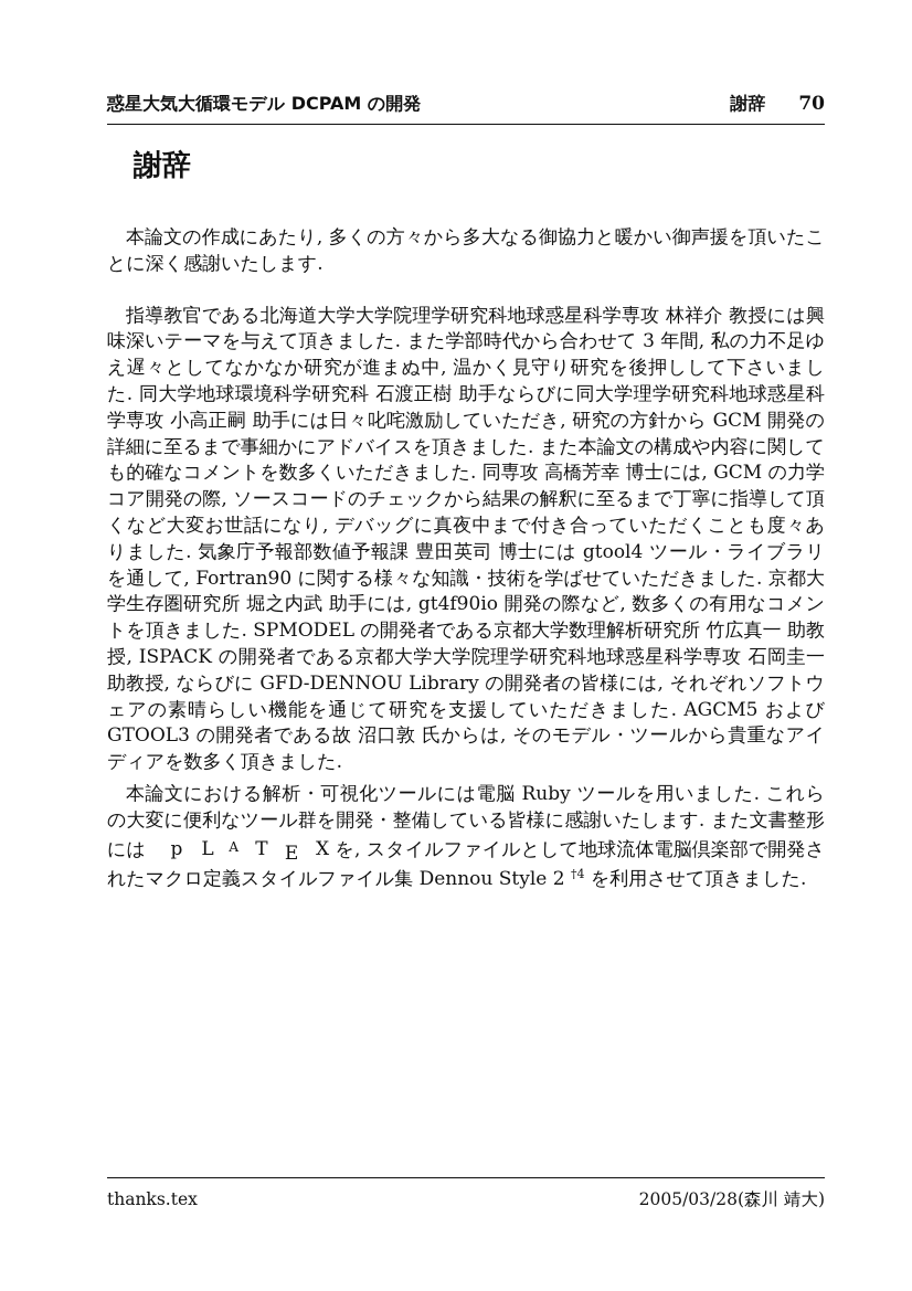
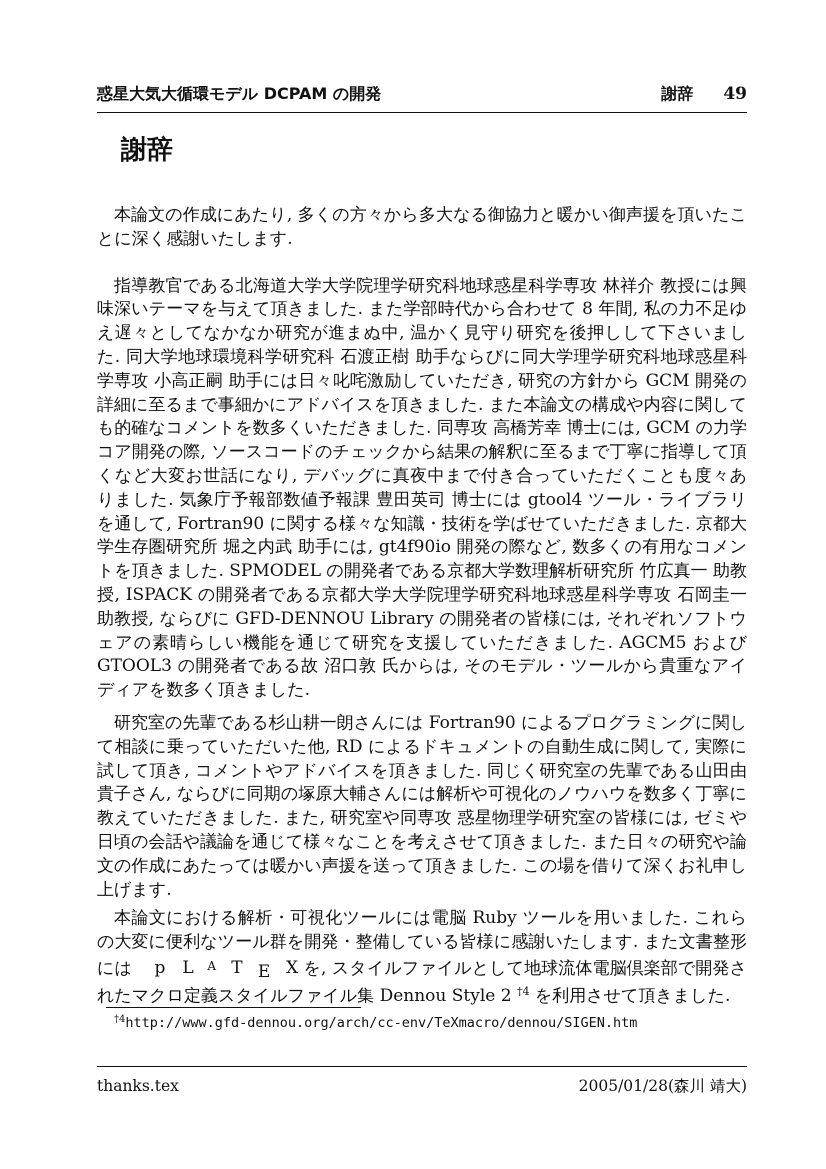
  惑星大気大循環モデル DCPAM の開発
  謝辞
- 70
+ 49
  謝辞
  本論文の作成にあたり, 多くの方々から多大なる御協力と暖かい御声援を頂いたことに深く感謝いたします.
- 指導教官である北海道大学大学院理学研究科地球惑星科学専攻 林祥介 教授には興味深いテーマを与えて頂きました. また学部時代から合わせて 3 年間, 私の力不足ゆえ遅々としてなかなか研究が進まぬ中, 温かく見守り研究を後押しして下さいました. 同大学地球環境科学研究科 石渡正樹 助手ならびに同大学理学研究科地球惑星科学専攻 小高正嗣 助手には日々叱咤激励していただき, 研究の方針から GCM 開発の詳細に至るまで事細かにアドバイスを頂きました. また本論文の構成や内容に関しても的確なコメントを数多くいただきました. 同専攻 高橋芳幸 博士には, GCM の力学コア開発の際, ソースコードのチェックから結果の解釈に至るまで丁寧に指導して頂くなど大変お世話になり, デバッグに真夜中まで付き合っていただくことも度々ありました. 気象庁予報部数値予報課 豊田英司 博士には gtool4 ツール・ライブラリを通して, Fortran90 に関する様々な知識・技術を学ばせていただきました. 京都大学生存圏研究所 堀之内武 助手には, gt4f90io 開発の際など, 数多くの有用なコメントを頂きました. SPMODEL の開発者である京都大学数理解析研究所 竹広真一 助教授, ISPACK の開発者である京都大学大学院理学研究科地球惑星科学専攻 石岡圭一 助教授, ならびに GFD-DENNOU Library の開発者の皆様には, それぞれソフトウェアの素晴らしい機能を通じて研究を支援していただきました. AGCM5 および GTOOL3 の開発者である故 沼口敦 氏からは, そのモデル・ツールから貴重なアイディアを数多く頂きました.
+ 指導教官である北海道大学大学院理学研究科地球惑星科学専攻 林祥介 教授には興味深いテーマを与えて頂きました. また学部時代から合わせて 8 年間, 私の力不足ゆえ遅々としてなかなか研究が進まぬ中, 温かく見守り研究を後押しして下さいました. 同大学地球環境科学研究科 石渡正樹 助手ならびに同大学理学研究科地球惑星科学専攻 小高正嗣 助手には日々叱咤激励していただき, 研究の方針から GCM 開発の詳細に至るまで事細かにアドバイスを頂きました. また本論文の構成や内容に関しても的確なコメントを数多くいただきました. 同専攻 高橋芳幸 博士には, GCM の力学コア開発の際, ソースコードのチェックから結果の解釈に至るまで丁寧に指導して頂くなど大変お世話になり, デバッグに真夜中まで付き合っていただくことも度々ありました. 気象庁予報部数値予報課 豊田英司 博士には gtool4 ツール・ライブラリを通して, Fortran90 に関する様々な知識・技術を学ばせていただきました. 京都大学生存圏研究所 堀之内武 助手には, gt4f90io 開発の際など, 数多くの有用なコメントを頂きました. SPMODEL の開発者である京都大学数理解析研究所 竹広真一 助教授, ISPACK の開発者である京都大学大学院理学研究科地球惑星科学専攻 石岡圭一 助教授, ならびに GFD-DENNOU Library の開発者の皆様には, それぞれソフトウェアの素晴らしい機能を通じて研究を支援していただきました. AGCM5 および GTOOL3 の開発者である故 沼口敦 氏からは, そのモデル・ツールから貴重なアイディアを数多く頂きました.
+ 研究室の先輩である杉山耕一朗さんには Fortran90 によるプログラミングに関して相談に乗っていただいた他, RD によるドキュメントの自動生成に関して, 実際に試して頂き, コメントやアドバイスを頂きました. 同じく研究室の先輩である山田由貴子さん, ならびに同期の塚原大輔さんには解析や可視化のノウハウを数多く丁寧に教えていただきました. また, 研究室や同専攻 惑星物理学研究室の皆様には, ゼミや日頃の会話や議論を通じて様々なことを考えさせて頂きました. また日々の研究や論文の作成にあたっては暖かい声援を送って頂きました. この場を借りて深くお礼申し上げます.
  本論文における解析・可視化ツールには電脳 Ruby ツールを用いました. これらの大変に便利なツール群を開発・整備している皆様に感謝いたします. また文書整形には p L A T E X を, スタイルファイルとして地球流体電脳倶楽部で開発されたマクロ定義スタイルファイル集 Dennou Style 2 †4 を利用させて頂きました.
+ †4http://www.gfd-dennou.org/arch/cc-env/TeXmacro/dennou/SIGEN.htm
  thanks.tex
- 2005/03/28(森川 靖大)
+ 2005/01/28(森川 靖大)
